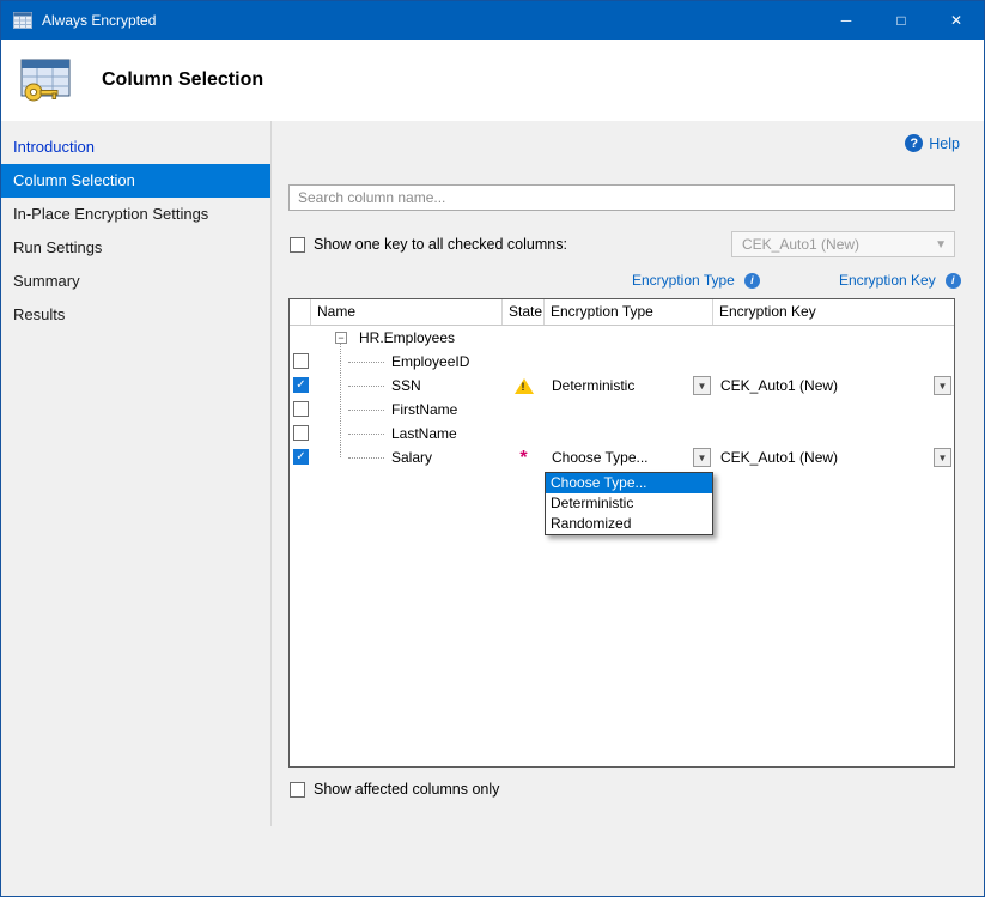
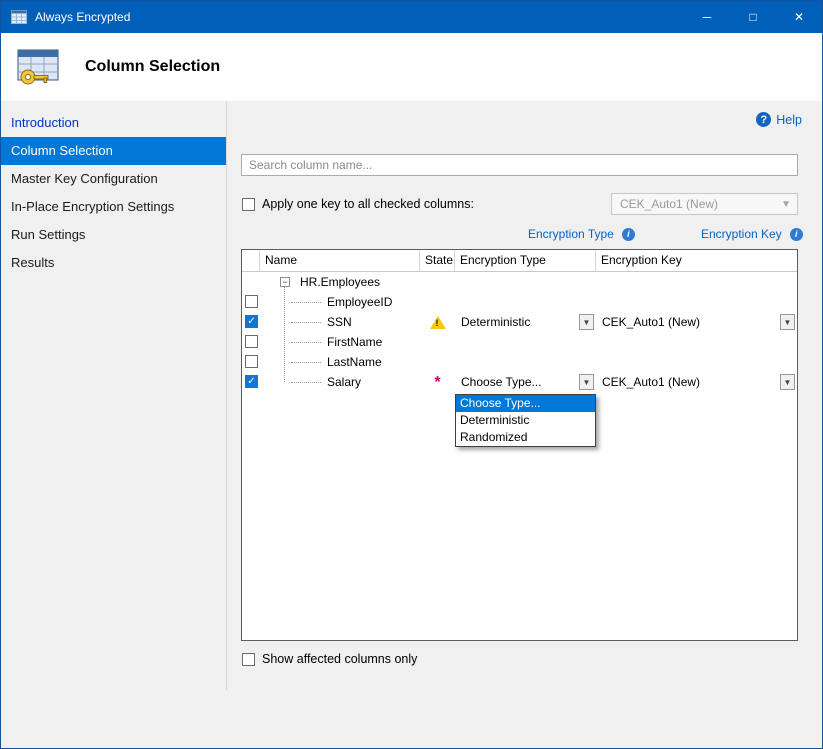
  Always Encrypted
  ─
  □
  ✕
  Column Selection
  Introduction
  Column Selection
+ Master Key Configuration
  In-Place Encryption Settings
  Run Settings
- Summary
  Results
  ?
  Help
  Search column name...
- Show one key to all checked columns:
+ Apply one key to all checked columns:
  CEK_Auto1 (New)
  ▼
  Encryption Type
  i
  Encryption Key
  i
  Name
  State
  Encryption Type
  Encryption Key
  −
  HR.Employees
  EmployeeID
  ✓
  SSN
  Deterministic
  ▼
  CEK_Auto1 (New)
  ▼
  FirstName
  LastName
  ✓
  Salary
  *
  Choose Type...
  ▼
  CEK_Auto1 (New)
  ▼
  Choose Type...
  Deterministic
  Randomized
  Show affected columns only
